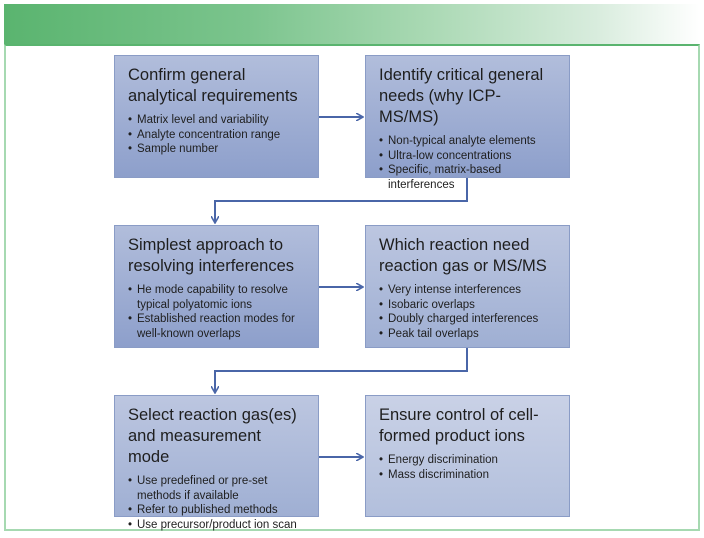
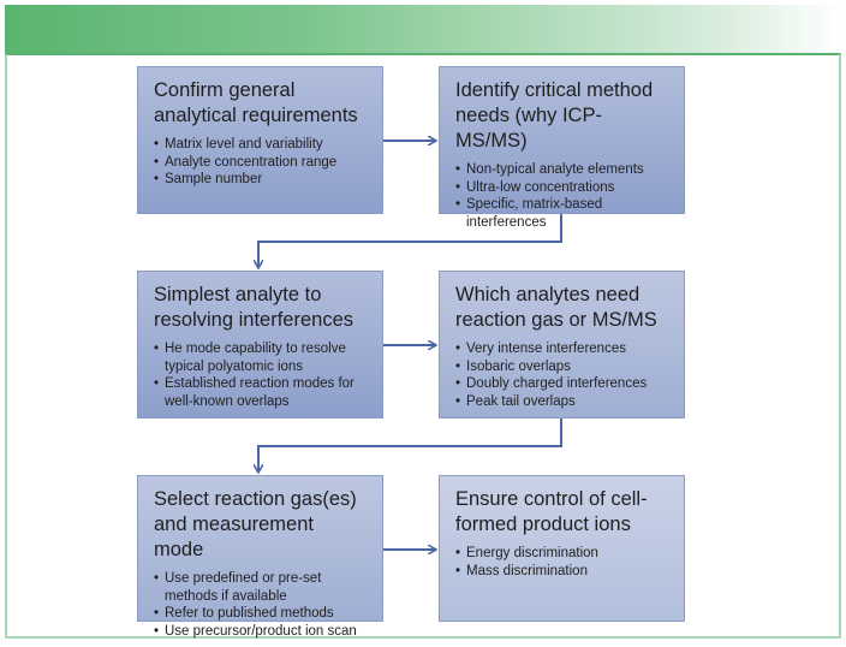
  Confirm general analytical requirements
  Matrix level and variability
  Analyte concentration range
  Sample number
- Identify critical general needs (why ICP-MS/MS)
+ Identify critical method needs (why ICP-MS/MS)
  Non-typical analyte elements
  Ultra-low concentrations
  Specific, matrix-based interferences
- Simplest approach to resolving interferences
+ Simplest analyte to resolving interferences
  He mode capability to resolve typical polyatomic ions
  Established reaction modes for well-known overlaps
- Which reaction need reaction gas or MS/MS
+ Which analytes need reaction gas or MS/MS
  Very intense interferences
  Isobaric overlaps
  Doubly charged interferences
  Peak tail overlaps
  Select reaction gas(es) and measurement mode
  Use predefined or pre-set methods if available
  Refer to published methods
  Use precursor/product ion scan
  Ensure control of cell-formed product ions
  Energy discrimination
  Mass discrimination
